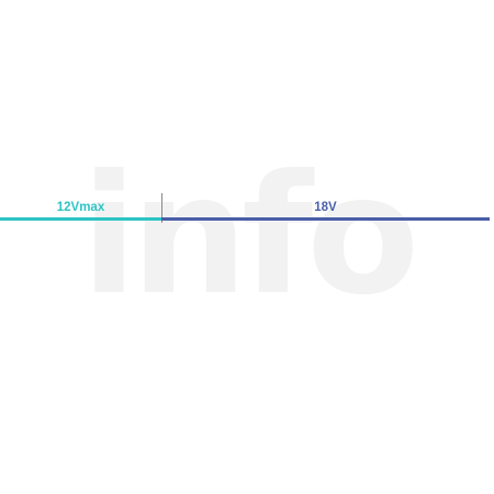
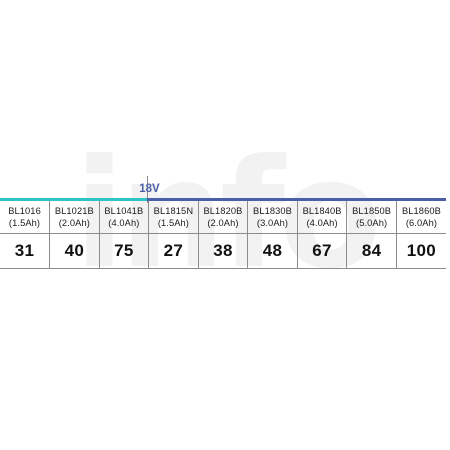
  info
- 12Vmax
  18V
+ BL1016 (1.5Ah)	BL1021B (2.0Ah)	BL1041B (4.0Ah)	BL1815N (1.5Ah)	BL1820B (2.0Ah)	BL1830B (3.0Ah)	BL1840B (4.0Ah)	BL1850B (5.0Ah)	BL1860B (6.0Ah)
+ 31	40	75	27	38	48	67	84	100
